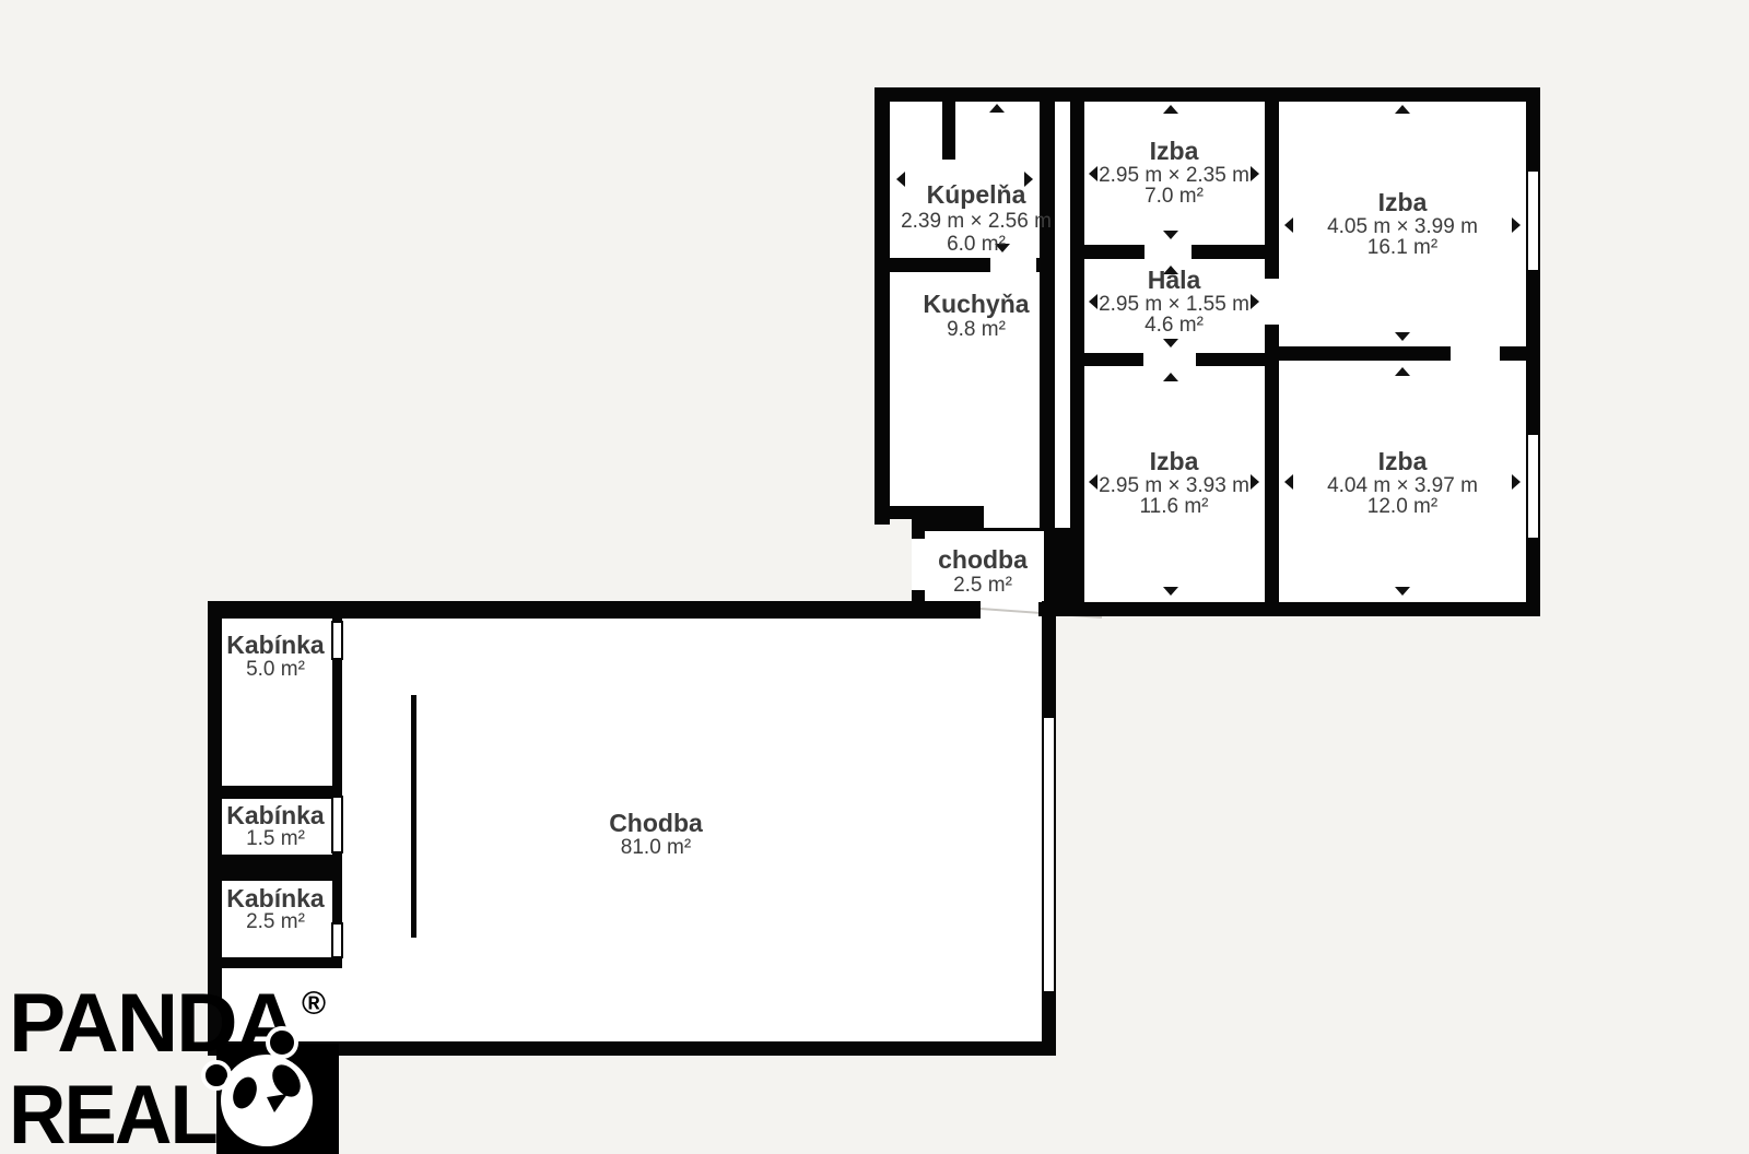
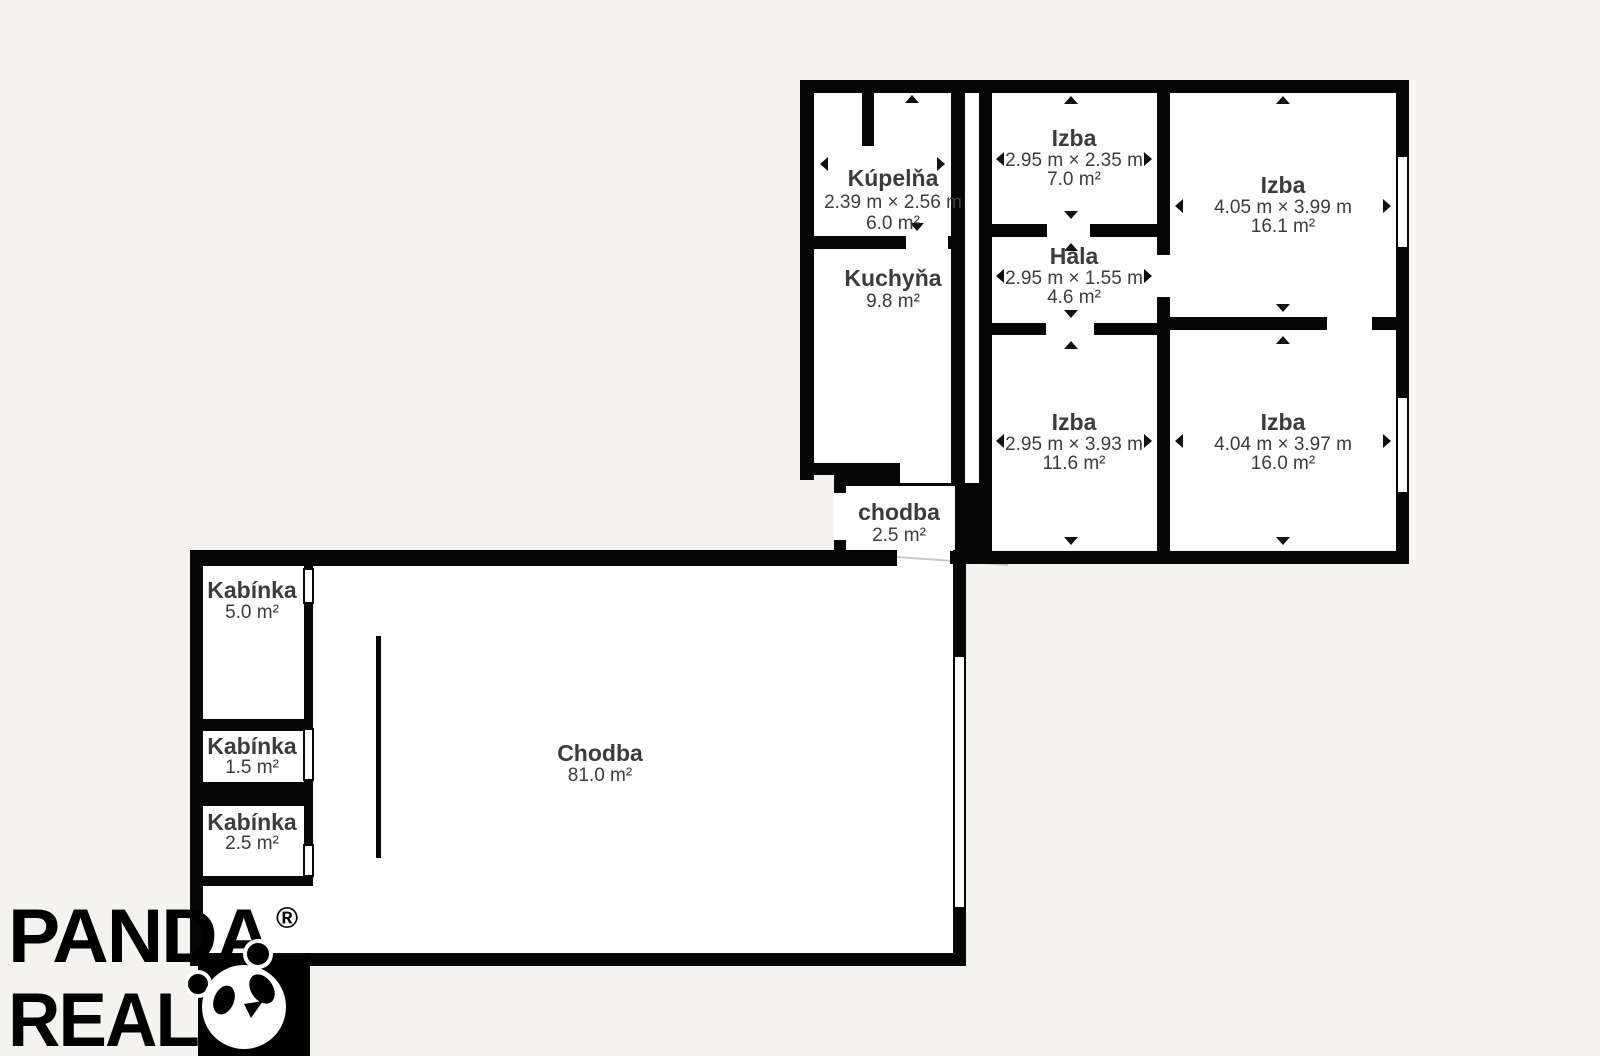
  Kúpelňa
  2.39 m × 2.56 m
  6.0 m²
  Izba
  2.95 m × 2.35 m
  7.0 m²
  Izba
  4.05 m × 3.99 m
  16.1 m²
  Hala
  2.95 m × 1.55 m
  4.6 m²
  Kuchyňa
  9.8 m²
  Izba
  2.95 m × 3.93 m
  11.6 m²
  Izba
  4.04 m × 3.97 m
- 12.0 m²
+ 16.0 m²
  chodba
  2.5 m²
  Kabínka
  5.0 m²
  Kabínka
  1.5 m²
  Kabínka
  2.5 m²
  Chodba
  81.0 m²
  PANDA
  REAL
  ®
